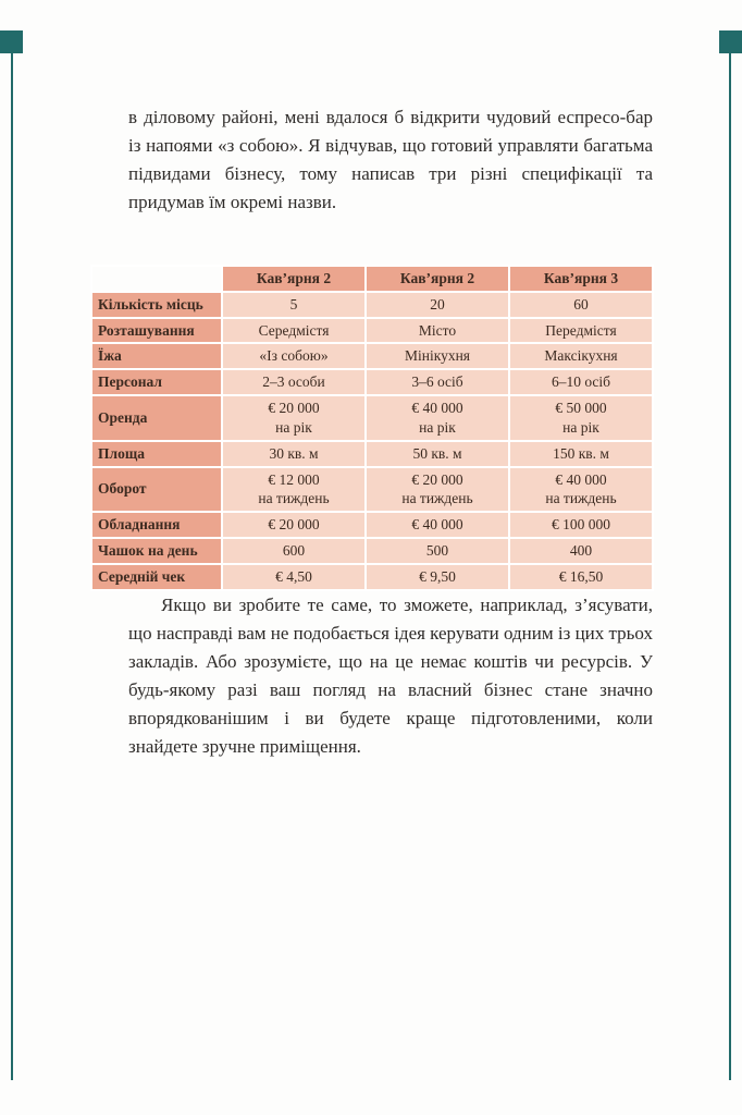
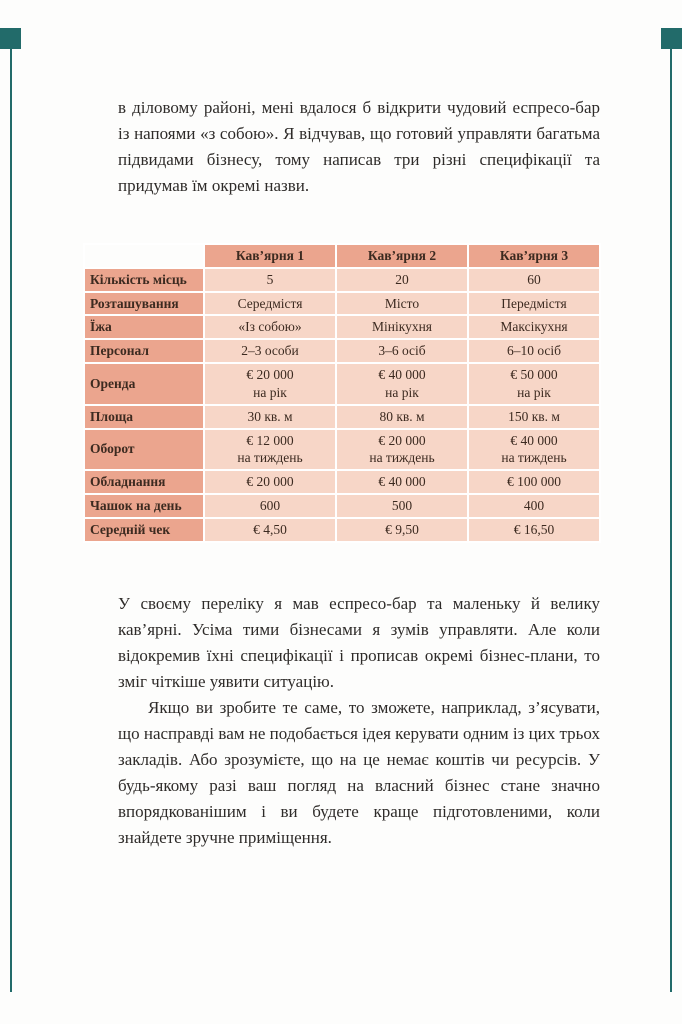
  в діловому районі, мені вдалося б відкрити чудовий еспресо-бар із напоями «з собою». Я відчував, що готовий управляти багатьма підвидами бізнесу, тому написав три різні специфікації та придумав їм окремі назви.
- 	Кав’ярня 2	Кав’ярня 2	Кав’ярня 3
+ 	Кав’ярня 1	Кав’ярня 2	Кав’ярня 3
  Кількість місць	5	20	60
  Розташування	Середмістя	Місто	Передмістя
  Їжа	«Із собою»	Мінікухня	Максікухня
  Персонал	2–3 особи	3–6 осіб	6–10 осіб
  Оренда	€ 20 000 на рік	€ 40 000 на рік	€ 50 000 на рік
- Площа	30 кв. м	50 кв. м	150 кв. м
+ Площа	30 кв. м	80 кв. м	150 кв. м
  Оборот	€ 12 000 на тиждень	€ 20 000 на тиждень	€ 40 000 на тиждень
  Обладнання	€ 20 000	€ 40 000	€ 100 000
  Чашок на день	600	500	400
  Середній чек	€ 4,50	€ 9,50	€ 16,50
+ У своєму переліку я мав еспресо-бар та маленьку й велику кав’ярні. Усіма тими бізнесами я зумів управляти. Але коли відокремив їхні специфікації і прописав окремі бізнес-плани, то зміг чіткіше уявити ситуацію.
  Якщо ви зробите те саме, то зможете, наприклад, з’ясувати, що насправді вам не подобається ідея керувати одним із цих трьох закладів. Або зрозумієте, що на це немає коштів чи ресурсів. У будь-якому разі ваш погляд на власний бізнес стане значно впорядкованішим і ви будете краще підготовленими, коли знайдете зручне приміщення.
